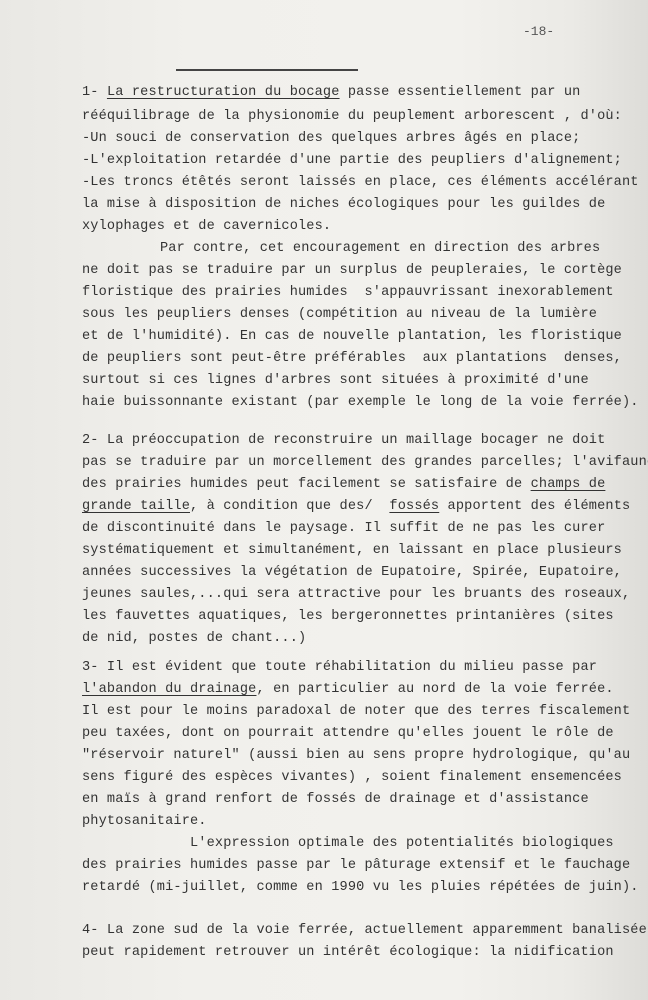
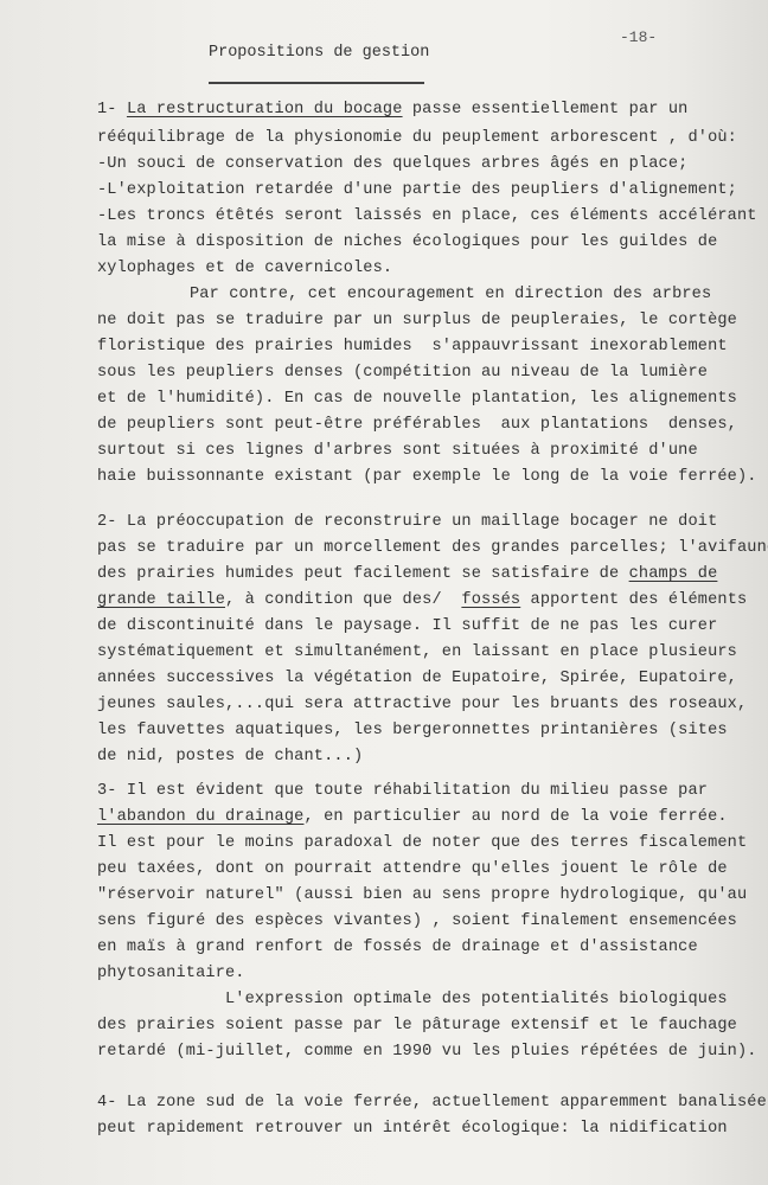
  -18-
+ Propositions de gestion
  1- La restructuration du bocage passe essentiellement par un
  rééquilibrage de la physionomie du peuplement arborescent , d'où:
  -Un souci de conservation des quelques arbres âgés en place;
  -L'exploitation retardée d'une partie des peupliers d'alignement;
  -Les troncs étêtés seront laissés en place, ces éléments accélérant
  la mise à disposition de niches écologiques pour les guildes de
  xylophages et de cavernicoles.
  Par contre, cet encouragement en direction des arbres
  ne doit pas se traduire par un surplus de peupleraies, le cortège
  floristique des prairies humides s'appauvrissant inexorablement
  sous les peupliers denses (compétition au niveau de la lumière
- et de l'humidité). En cas de nouvelle plantation, les floristique
+ et de l'humidité). En cas de nouvelle plantation, les alignements
  de peupliers sont peut-être préférables aux plantations denses,
  surtout si ces lignes d'arbres sont situées à proximité d'une
  haie buissonnante existant (par exemple le long de la voie ferrée).
  2- La préoccupation de reconstruire un maillage bocager ne doit
  pas se traduire par un morcellement des grandes parcelles; l'avifaun
  des prairies humides peut facilement se satisfaire de champs de
  grande taille, à condition que des/ fossés apportent des éléments
  de discontinuité dans le paysage. Il suffit de ne pas les curer
  systématiquement et simultanément, en laissant en place plusieurs
  années successives la végétation de Eupatoire, Spirée, Eupatoire,
  jeunes saules,...qui sera attractive pour les bruants des roseaux,
  les fauvettes aquatiques, les bergeronnettes printanières (sites
  de nid, postes de chant...)
  3- Il est évident que toute réhabilitation du milieu passe par
  l'abandon du drainage, en particulier au nord de la voie ferrée.
  Il est pour le moins paradoxal de noter que des terres fiscalement
  peu taxées, dont on pourrait attendre qu'elles jouent le rôle de
  "réservoir naturel" (aussi bien au sens propre hydrologique, qu'au
  sens figuré des espèces vivantes) , soient finalement ensemencées
  en maïs à grand renfort de fossés de drainage et d'assistance
  phytosanitaire.
  L'expression optimale des potentialités biologiques
- des prairies humides passe par le pâturage extensif et le fauchage
+ des prairies soient passe par le pâturage extensif et le fauchage
  retardé (mi-juillet, comme en 1990 vu les pluies répétées de juin).
  4- La zone sud de la voie ferrée, actuellement apparemment banalisée
  peut rapidement retrouver un intérêt écologique: la nidification
